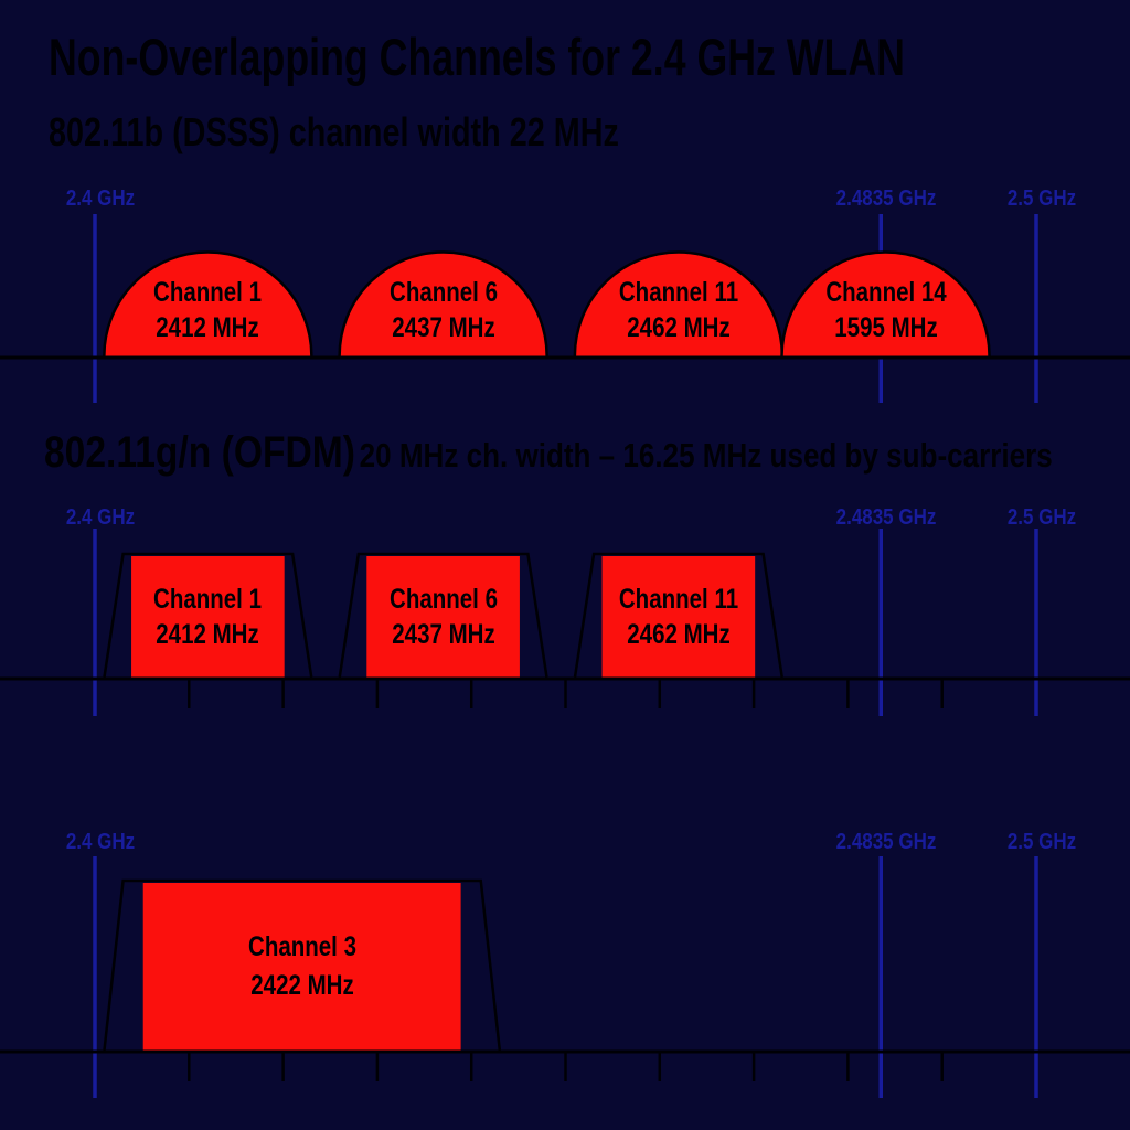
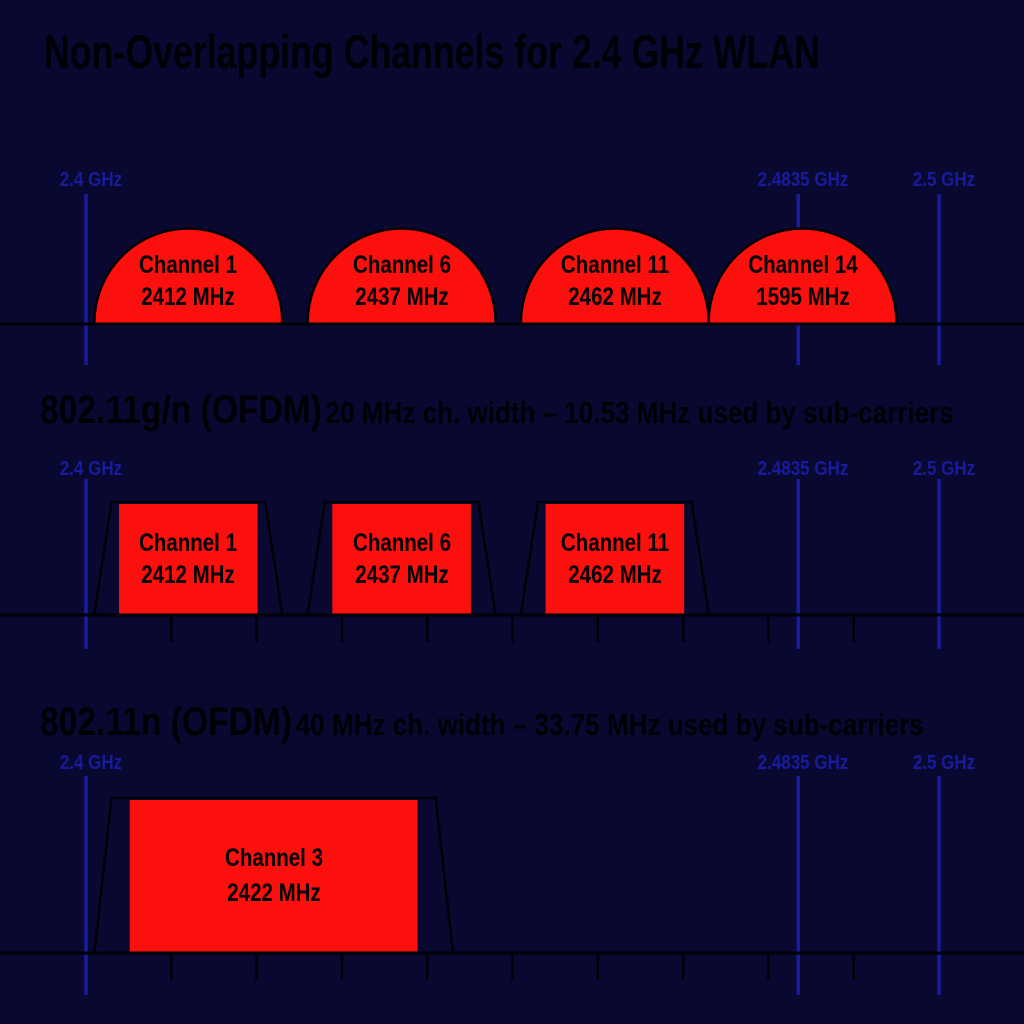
  Non-Overlapping Channels for 2.4 GHz WLAN
- 802.11b (DSSS) channel width 22 MHz
- 802.11g/n (OFDM) 20 MHz ch. width – 16.25 MHz used by sub-carriers
+ 802.11g/n (OFDM) 20 MHz ch. width – 10.53 MHz used by sub-carriers
+ 802.11n (OFDM) 40 MHz ch. width – 33.75 MHz used by sub-carriers
  2.4 GHz
  2.4835 GHz
  2.5 GHz
  Channel 1
  2412 MHz
  Channel 6
  2437 MHz
  Channel 11
  2462 MHz
  Channel 14
  1595 MHz
  2.4 GHz
  2.4835 GHz
  2.5 GHz
  Channel 1
  2412 MHz
  Channel 6
  2437 MHz
  Channel 11
  2462 MHz
  2.4 GHz
  2.4835 GHz
  2.5 GHz
  Channel 3
  2422 MHz
